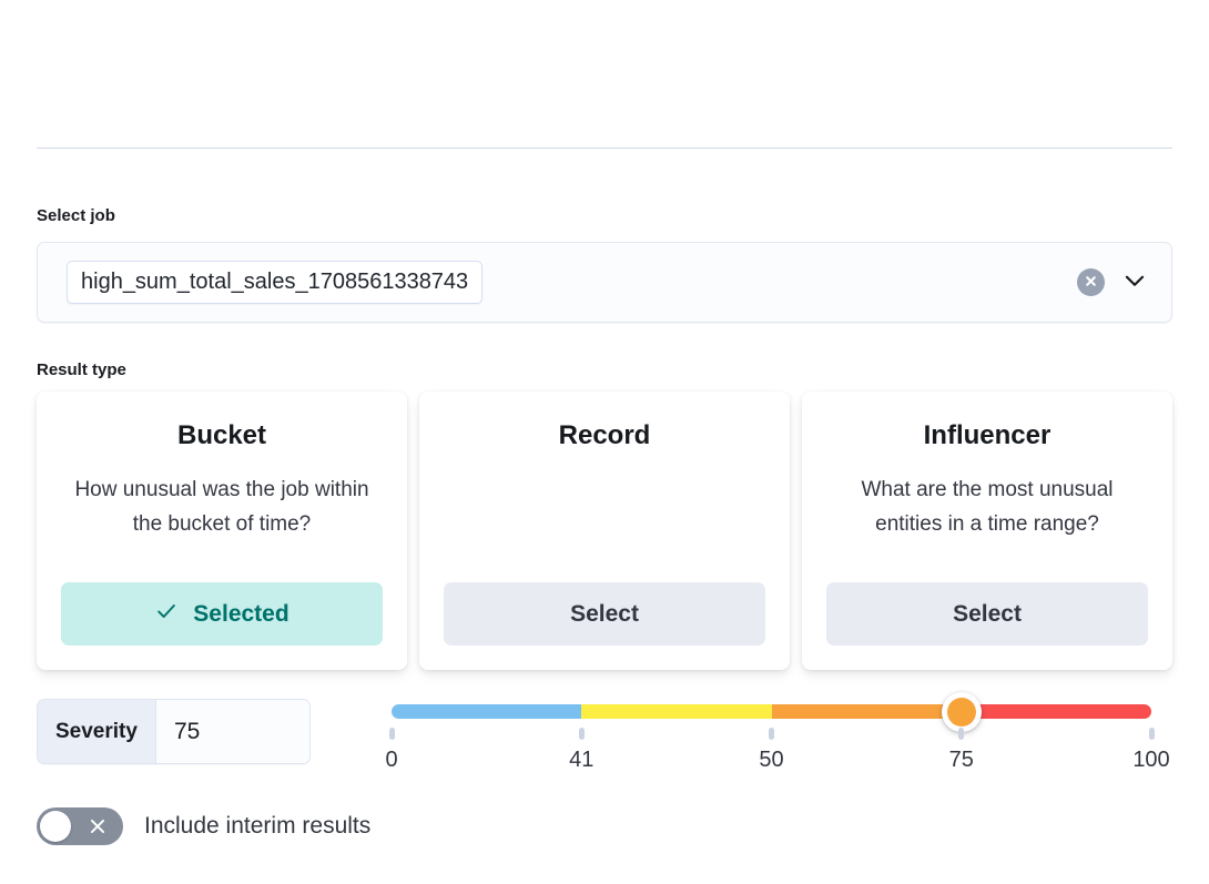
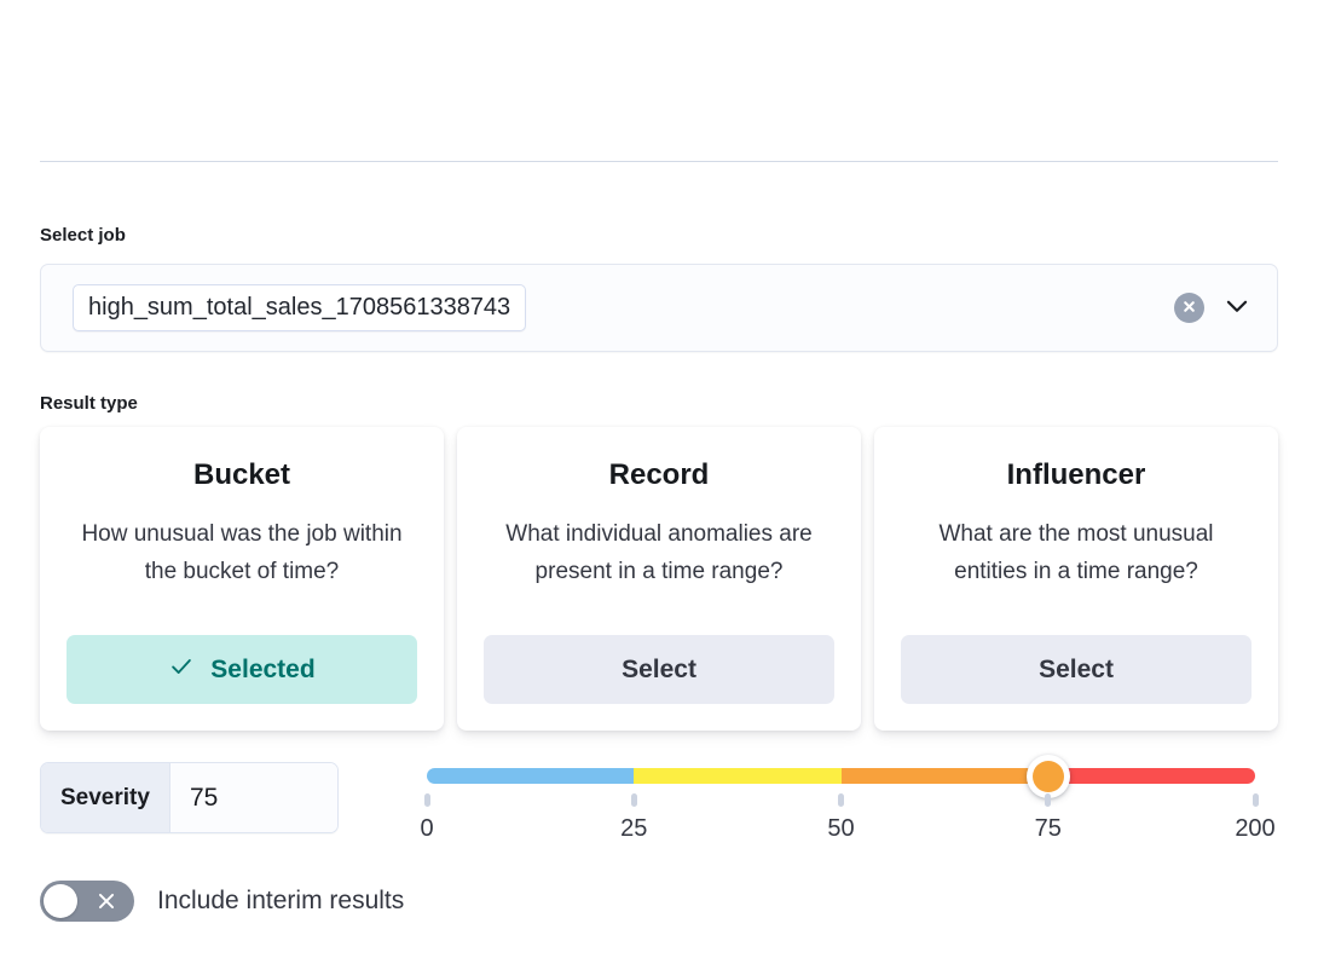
  Select job
  high_sum_total_sales_1708561338743
  Result type
  Bucket
  How unusual was the job within the bucket of time?
  Selected
  Record
+ What individual anomalies are present in a time range?
  Select
  Influencer
  What are the most unusual entities in a time range?
  Select
  Severity
  75
  0
- 41
+ 25
  50
  75
- 100
+ 200
  Include interim results
